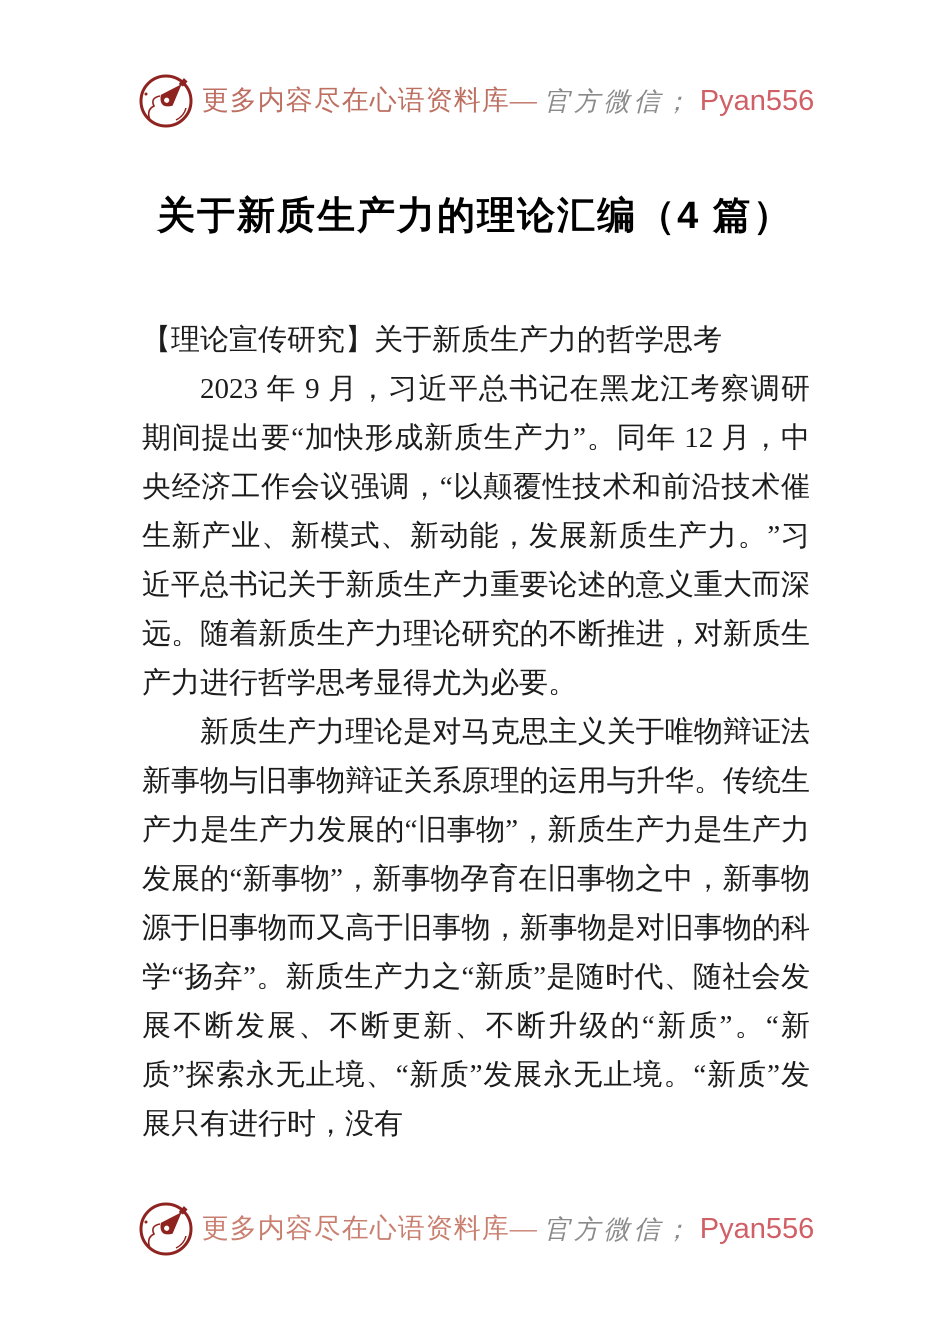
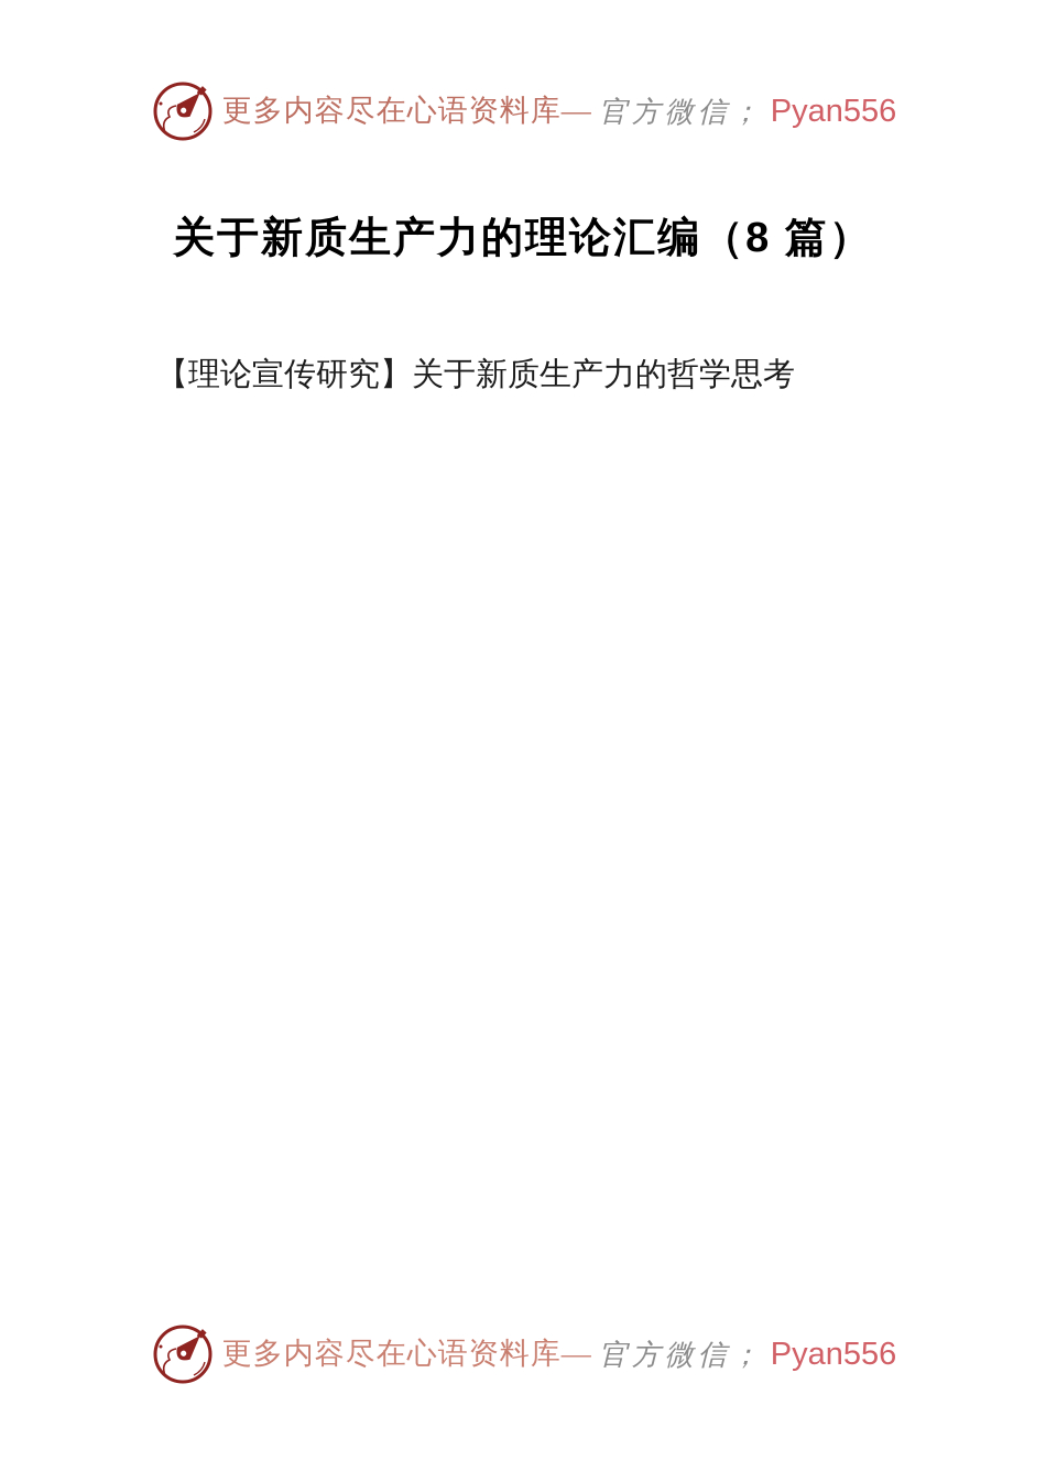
  更多内容尽在心语资料库—
  官方微信；
  Pyan556
- 关于新质生产力的理论汇编（4 篇）
+ 关于新质生产力的理论汇编（8 篇）
  【理论宣传研究】关于新质生产力的哲学思考
- 2023 年 9 月，习近平总书记在黑龙江考察调研期间提出要“加快形成新质生产力”。同年 12 月，中央经济工作会议强调，“以颠覆性技术和前沿技术催生新产业、新模式、新动能，发展新质生产力。”习近平总书记关于新质生产力重要论述的意义重大而深远。随着新质生产力理论研究的不断推进，对新质生产力进行哲学思考显得尤为必要。
- 新质生产力理论是对马克思主义关于唯物辩证法新事物与旧事物辩证关系原理的运用与升华。传统生产力是生产力发展的“旧事物”，新质生产力是生产力发展的“新事物”，新事物孕育在旧事物之中，新事物源于旧事物而又高于旧事物，新事物是对旧事物的科学“扬弃”。新质生产力之“新质”是随时代、随社会发展不断发展、不断更新、不断升级的“新质”。“新质”探索永无止境、“新质”发展永无止境。“新质”发展只有进行时，没有
  更多内容尽在心语资料库—
  官方微信；
  Pyan556
